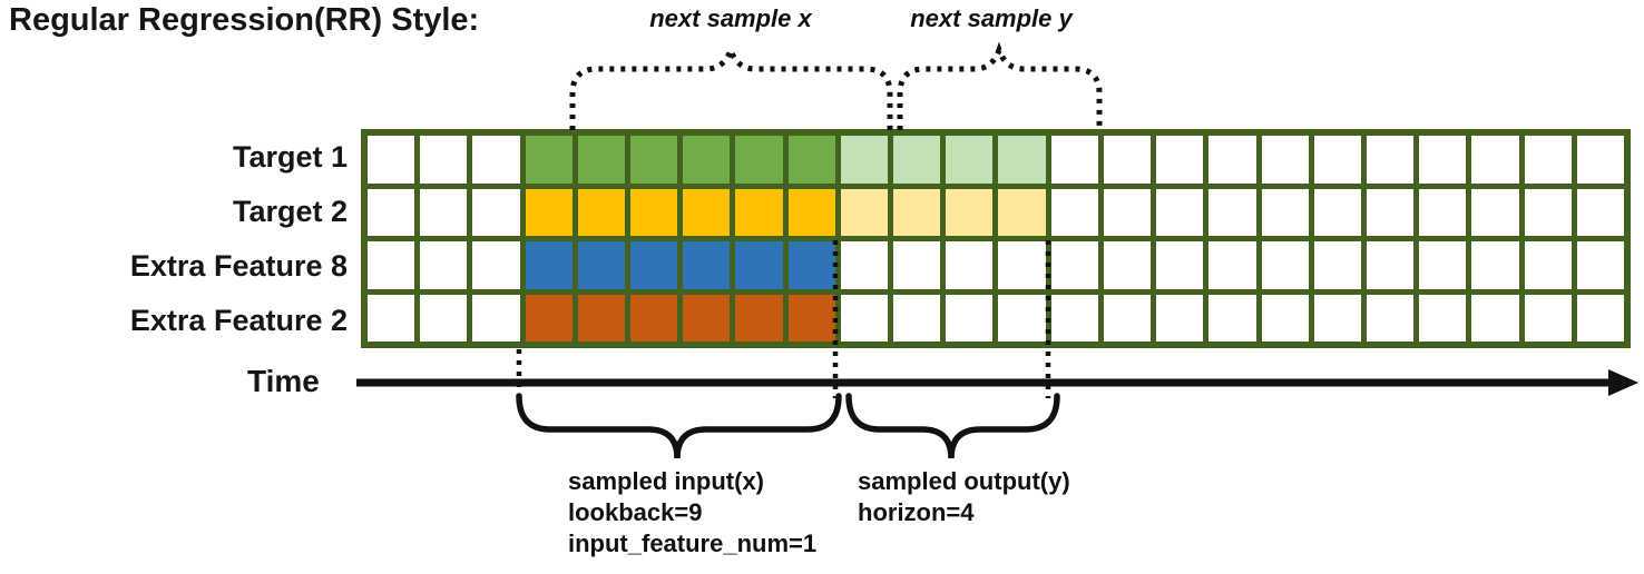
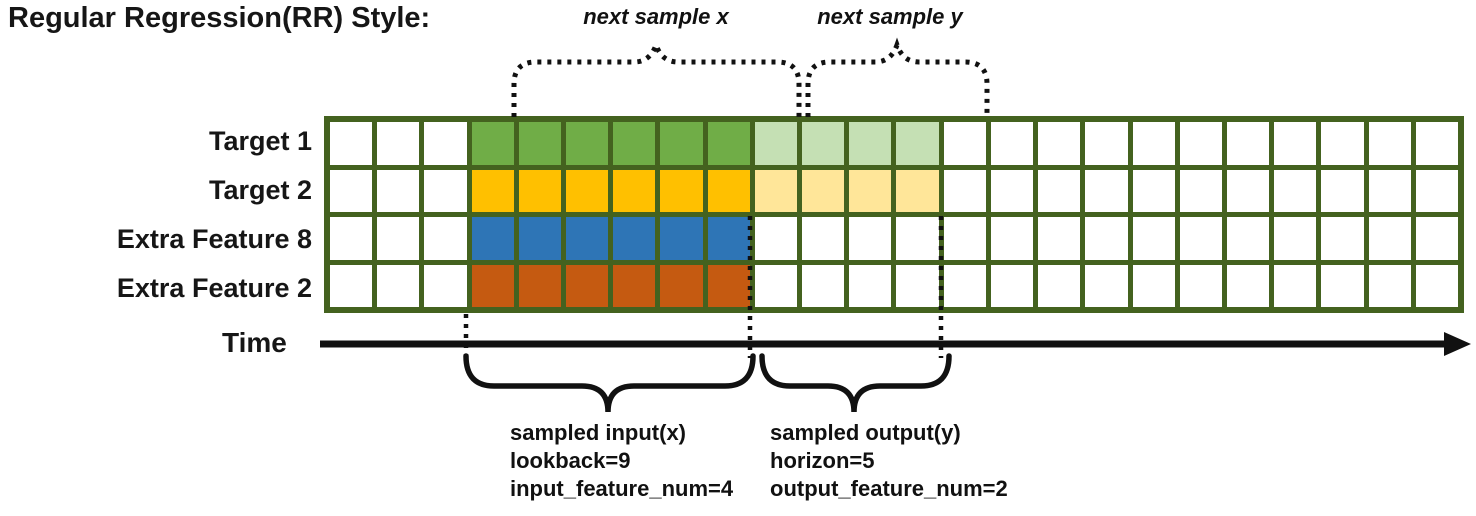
  Regular Regression(RR) Style:
  next sample x
  next sample y
  Target 1
  Target 2
  Extra Feature 8
  Extra Feature 2
  Time
  sampled input(x)
  lookback=9
- input_feature_num=1
+ input_feature_num=4
  sampled output(y)
- horizon=4
+ horizon=5
+ output_feature_num=2
